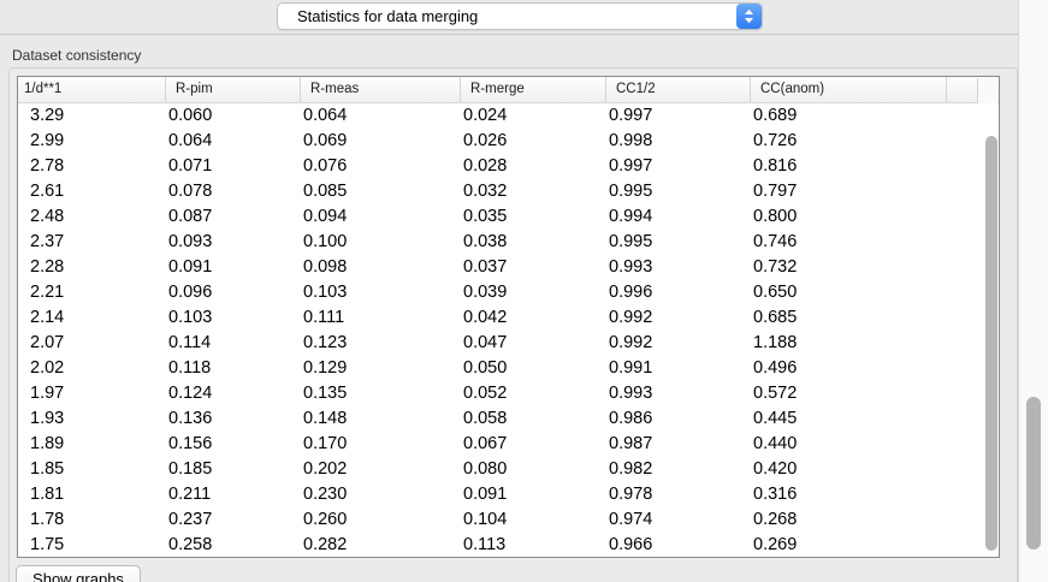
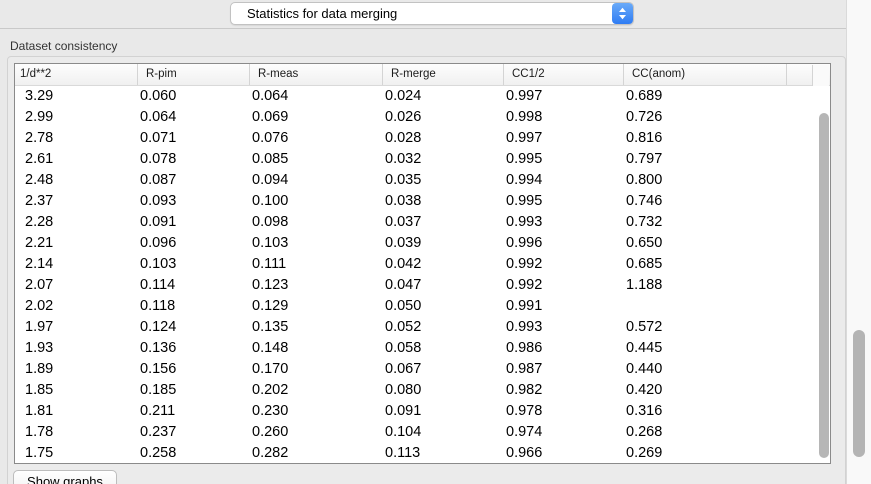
  Statistics for data merging
  Dataset consistency
- 1/d**1
+ 1/d**2
  R-pim
  R-meas
  R-merge
  CC1/2
  CC(anom)
  3.29
  0.060
  0.064
  0.024
  0.997
  0.689
  2.99
  0.064
  0.069
  0.026
  0.998
  0.726
  2.78
  0.071
  0.076
  0.028
  0.997
  0.816
  2.61
  0.078
  0.085
  0.032
  0.995
  0.797
  2.48
  0.087
  0.094
  0.035
  0.994
  0.800
  2.37
  0.093
  0.100
  0.038
  0.995
  0.746
  2.28
  0.091
  0.098
  0.037
  0.993
  0.732
  2.21
  0.096
  0.103
  0.039
  0.996
  0.650
  2.14
  0.103
  0.111
  0.042
  0.992
  0.685
  2.07
  0.114
  0.123
  0.047
  0.992
  1.188
  2.02
  0.118
  0.129
  0.050
  0.991
- 0.496
  1.97
  0.124
  0.135
  0.052
  0.993
  0.572
  1.93
  0.136
  0.148
  0.058
  0.986
  0.445
  1.89
  0.156
  0.170
  0.067
  0.987
  0.440
  1.85
  0.185
  0.202
  0.080
  0.982
  0.420
  1.81
  0.211
  0.230
  0.091
  0.978
  0.316
  1.78
  0.237
  0.260
  0.104
  0.974
  0.268
  1.75
  0.258
  0.282
  0.113
  0.966
  0.269
  Show graphs
